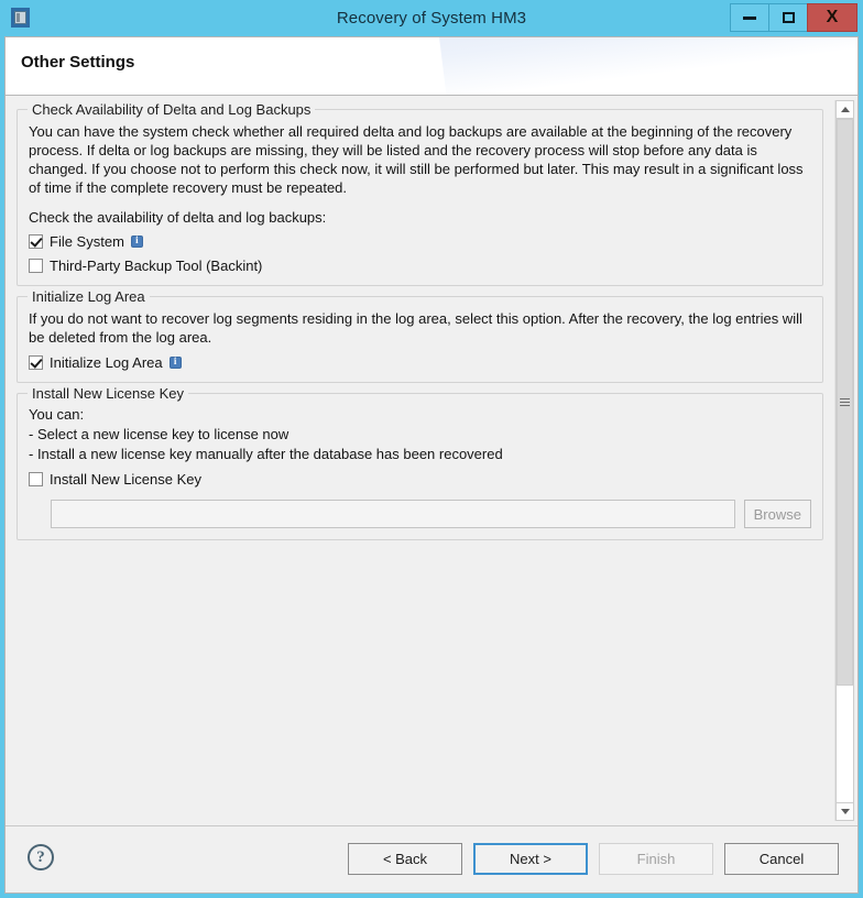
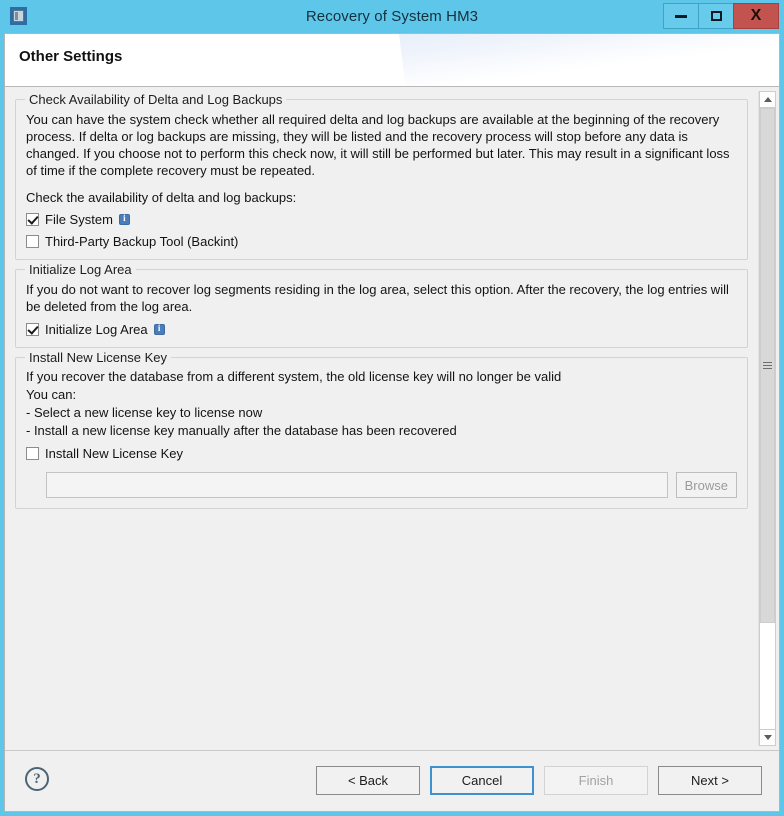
  Recovery of System HM3
  X
  Other Settings
  Check Availability of Delta and Log Backups
  You can have the system check whether all required delta and log backups are available at the beginning of the recovery process. If delta or log backups are missing, they will be listed and the recovery process will stop before any data is changed. If you choose not to perform this check now, it will still be performed but later. This may result in a significant loss of time if the complete recovery must be repeated.
  Check the availability of delta and log backups:
  File System
  Third-Party Backup Tool (Backint)
  Initialize Log Area
  If you do not want to recover log segments residing in the log area, select this option. After the recovery, the log entries will be deleted from the log area.
  Initialize Log Area
  Install New License Key
+ If you recover the database from a different system, the old license key will no longer be valid
  You can:
  - Select a new license key to license now
  - Install a new license key manually after the database has been recovered
  Install New License Key
  Browse
  ?
  < Back
- Next >
+ Cancel
  Finish
- Cancel
+ Next >
